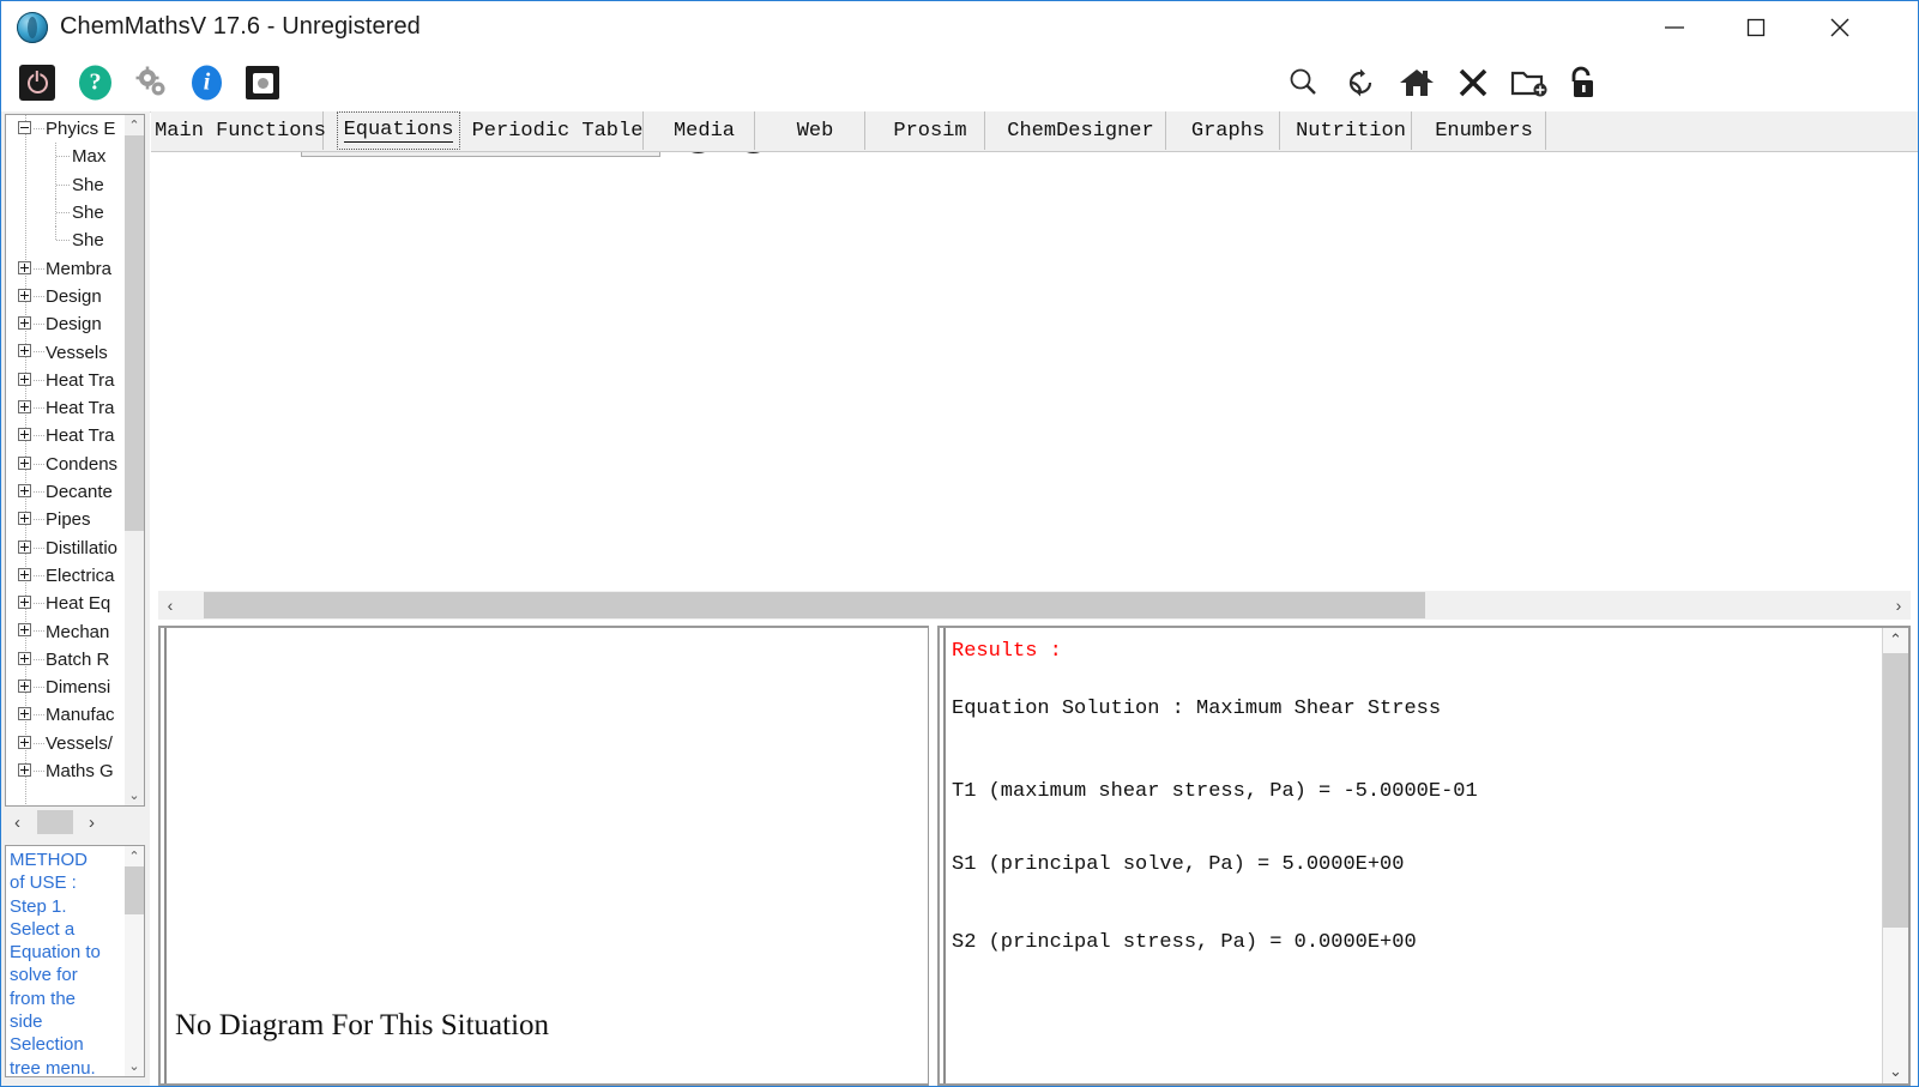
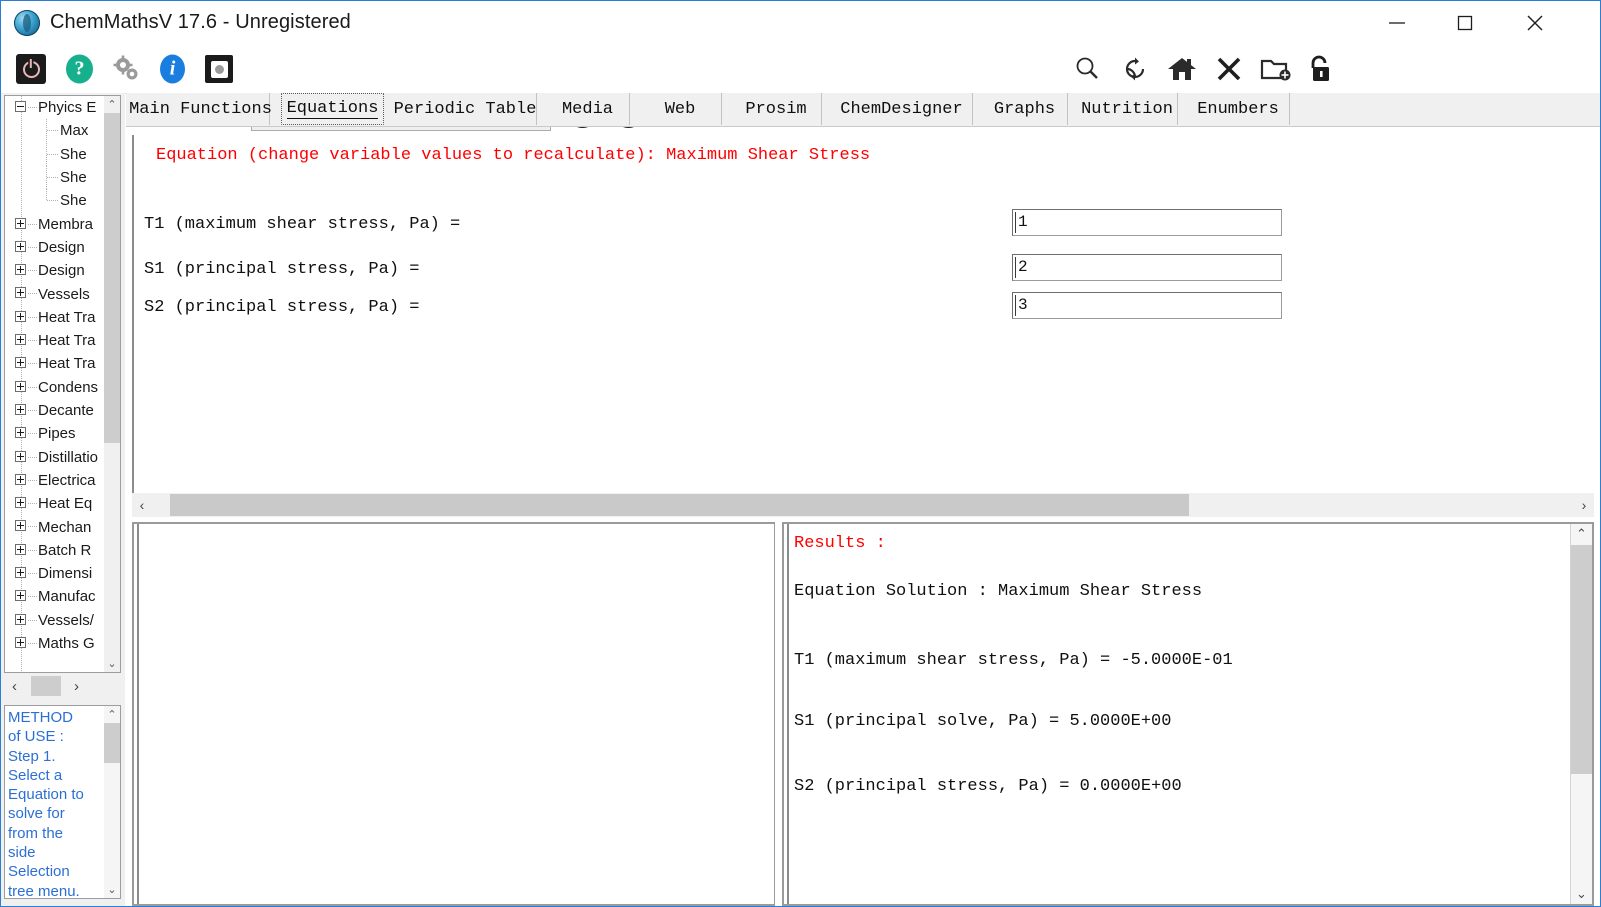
  ChemMathsV 17.6 - Unregistered
  ?
  i
  Phyics E
  Max
  She
  She
  She
  Membra
  Design
  Design
  Vessels
  Heat Tra
  Heat Tra
  Heat Tra
  Condens
  Decante
  Pipes
  Distillatio
  Electrica
  Heat Eq
  Mechan
  Batch R
  Dimensi
  Manufac
  Vessels/
  Maths G
  ⌃
  ⌄
  ‹
  ›
  METHOD of USE :
  Step 1. Select a Equation to solve for from the side Selection tree menu.
  ⌃
  ⌄
  Main Functions
  Equations
  Periodic Table
  Media
  Web
  Prosim
  ChemDesigner
  Graphs
  Nutrition
  Enumbers
+ Equation (change variable values to recalculate): Maximum Shear Stress
+ T1 (maximum shear stress, Pa) =
+ 1
+ S1 (principal stress, Pa) =
+ 2
+ S2 (principal stress, Pa) =
+ 3
  ‹
  ›
- No Diagram For This Situation
  Results :
  Equation Solution : Maximum Shear Stress
  T1 (maximum shear stress, Pa) = -5.0000E-01
  S1 (principal solve, Pa) = 5.0000E+00
  S2 (principal stress, Pa) = 0.0000E+00
  ⌃
  ⌄
